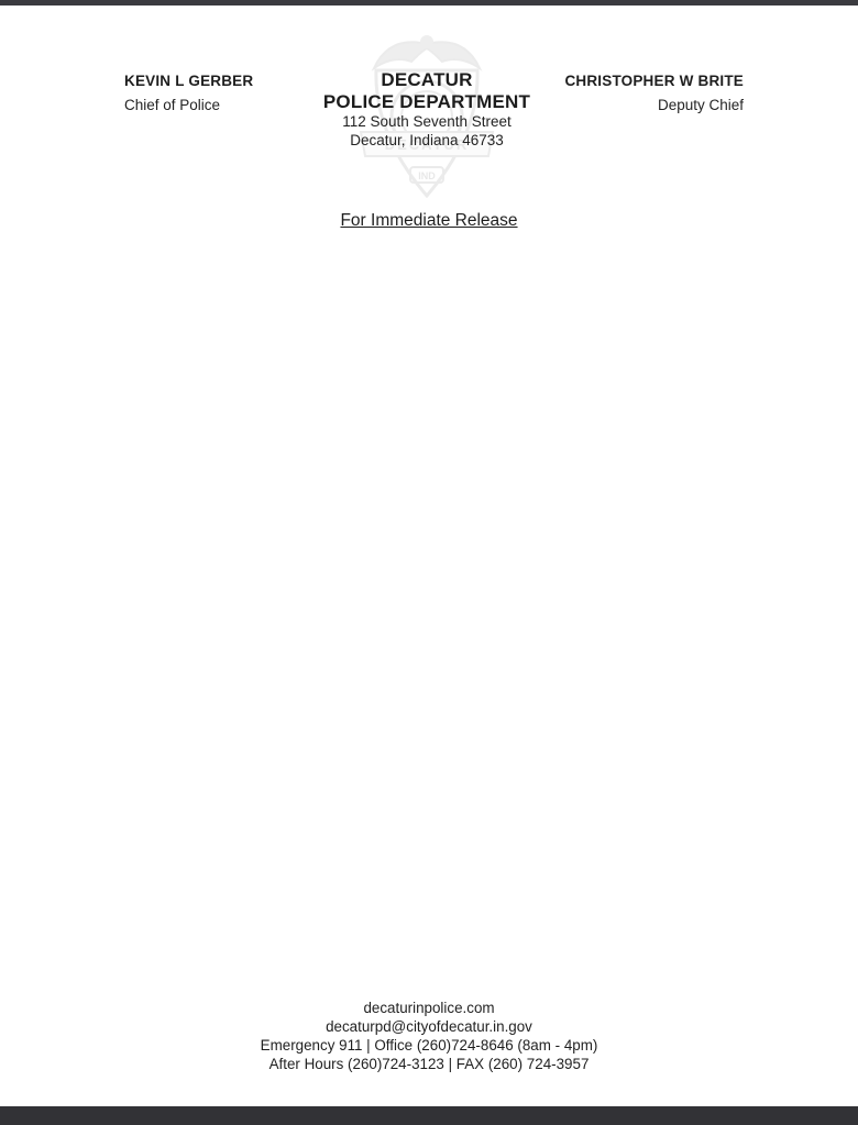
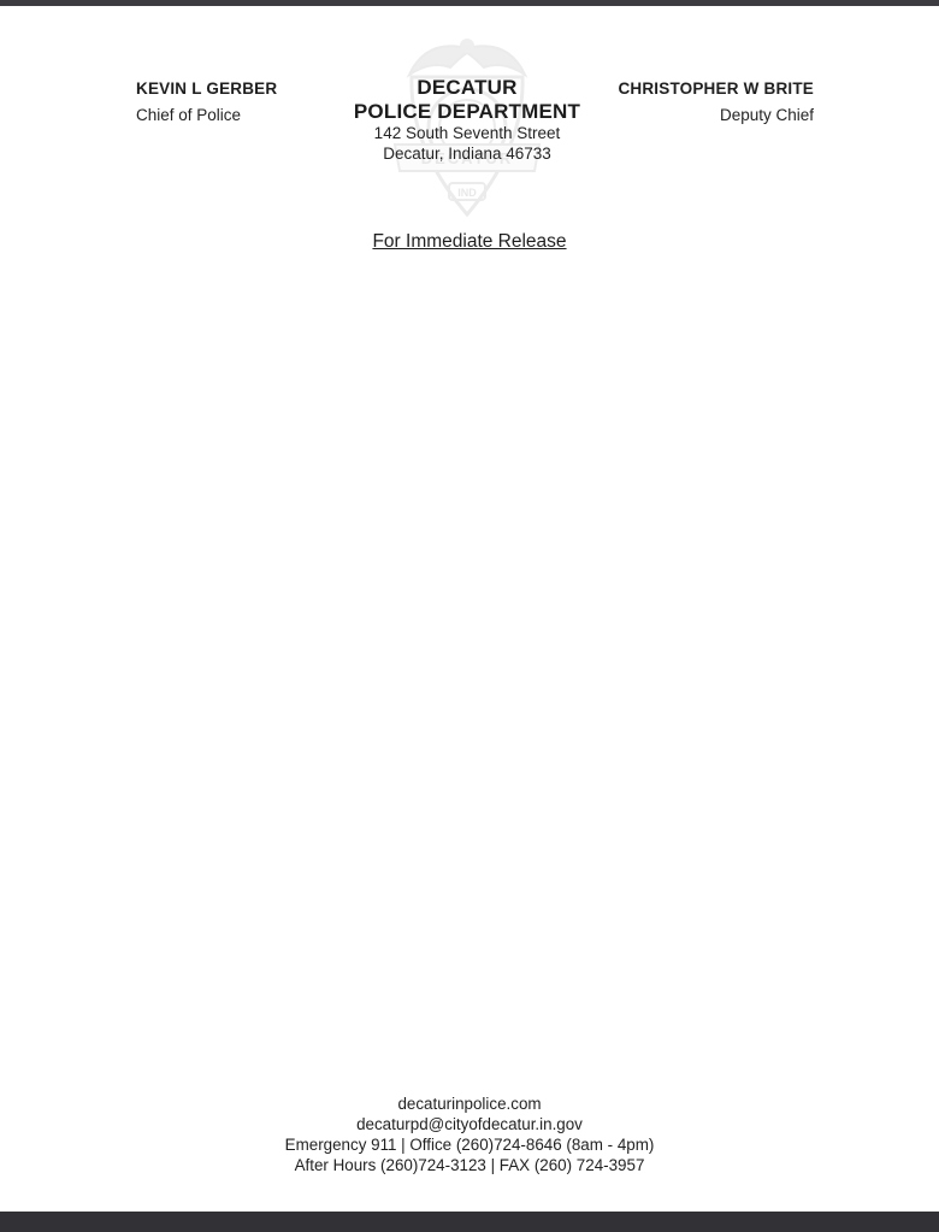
  DECATUR
  IND
  KEVIN L GERBER
  Chief of Police
  DECATUR
  POLICE DEPARTMENT
- 112 South Seventh Street
+ 142 South Seventh Street
  Decatur, Indiana 46733
  CHRISTOPHER W BRITE
  Deputy Chief
  For Immediate Release
  decaturinpolice.com
  decaturpd@cityofdecatur.in.gov
  Emergency 911 | Office (260)724-8646 (8am - 4pm)
  After Hours (260)724-3123 | FAX (260) 724-3957
